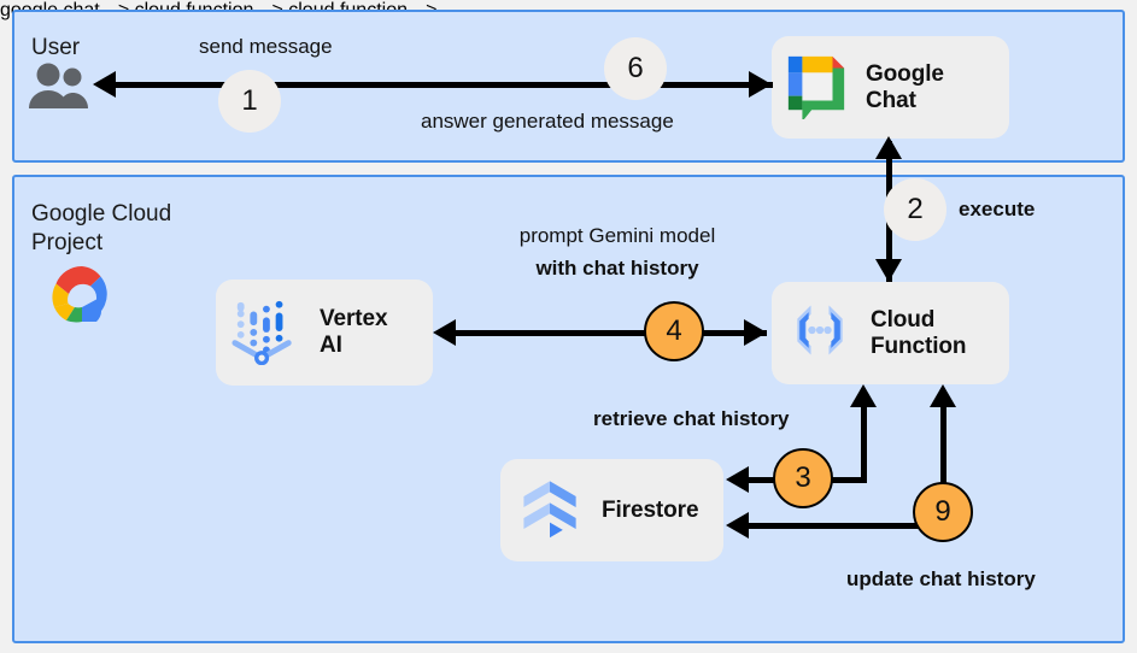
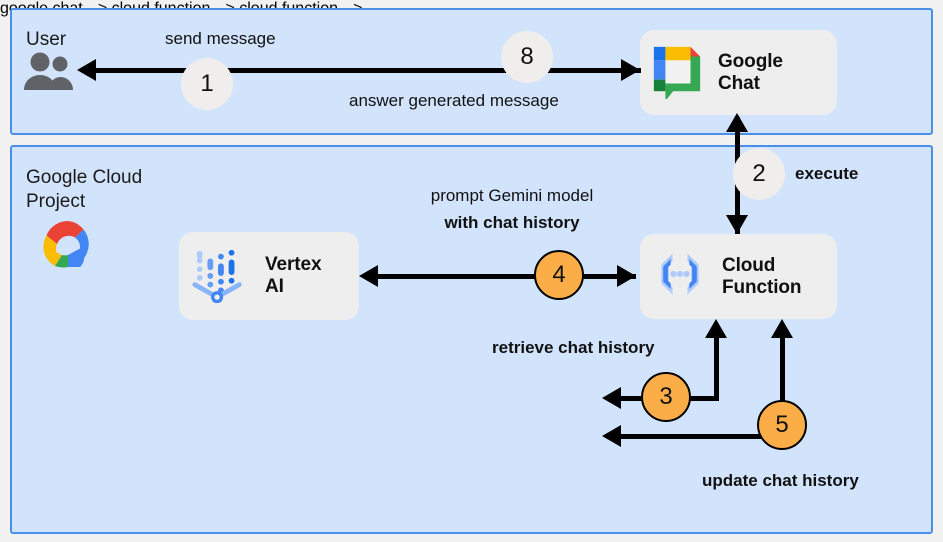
  User
  Google
  Chat
  Google Cloud
  Project
  Vertex
  AI
  Cloud
  Function
- Firestore
  google chat --> cloud function --> cloud function -->
  1
- 6
+ 8
  2
  4
  3
- 9
+ 5
  send message
  answer generated message
  execute
  prompt Gemini model
  with chat history
  retrieve chat history
  update chat history
